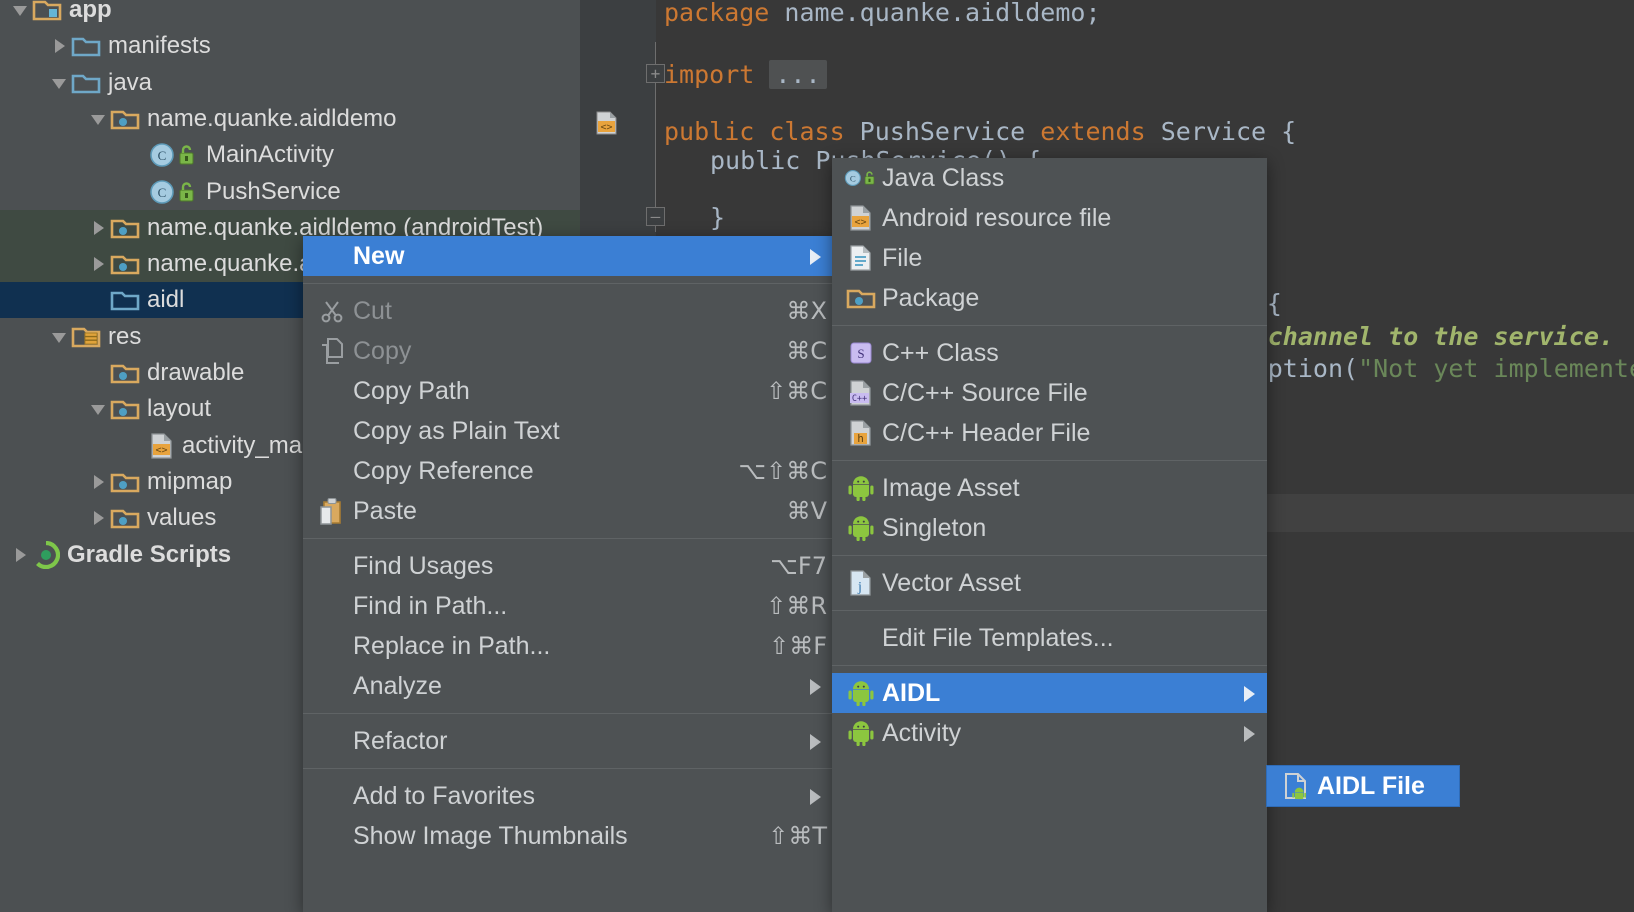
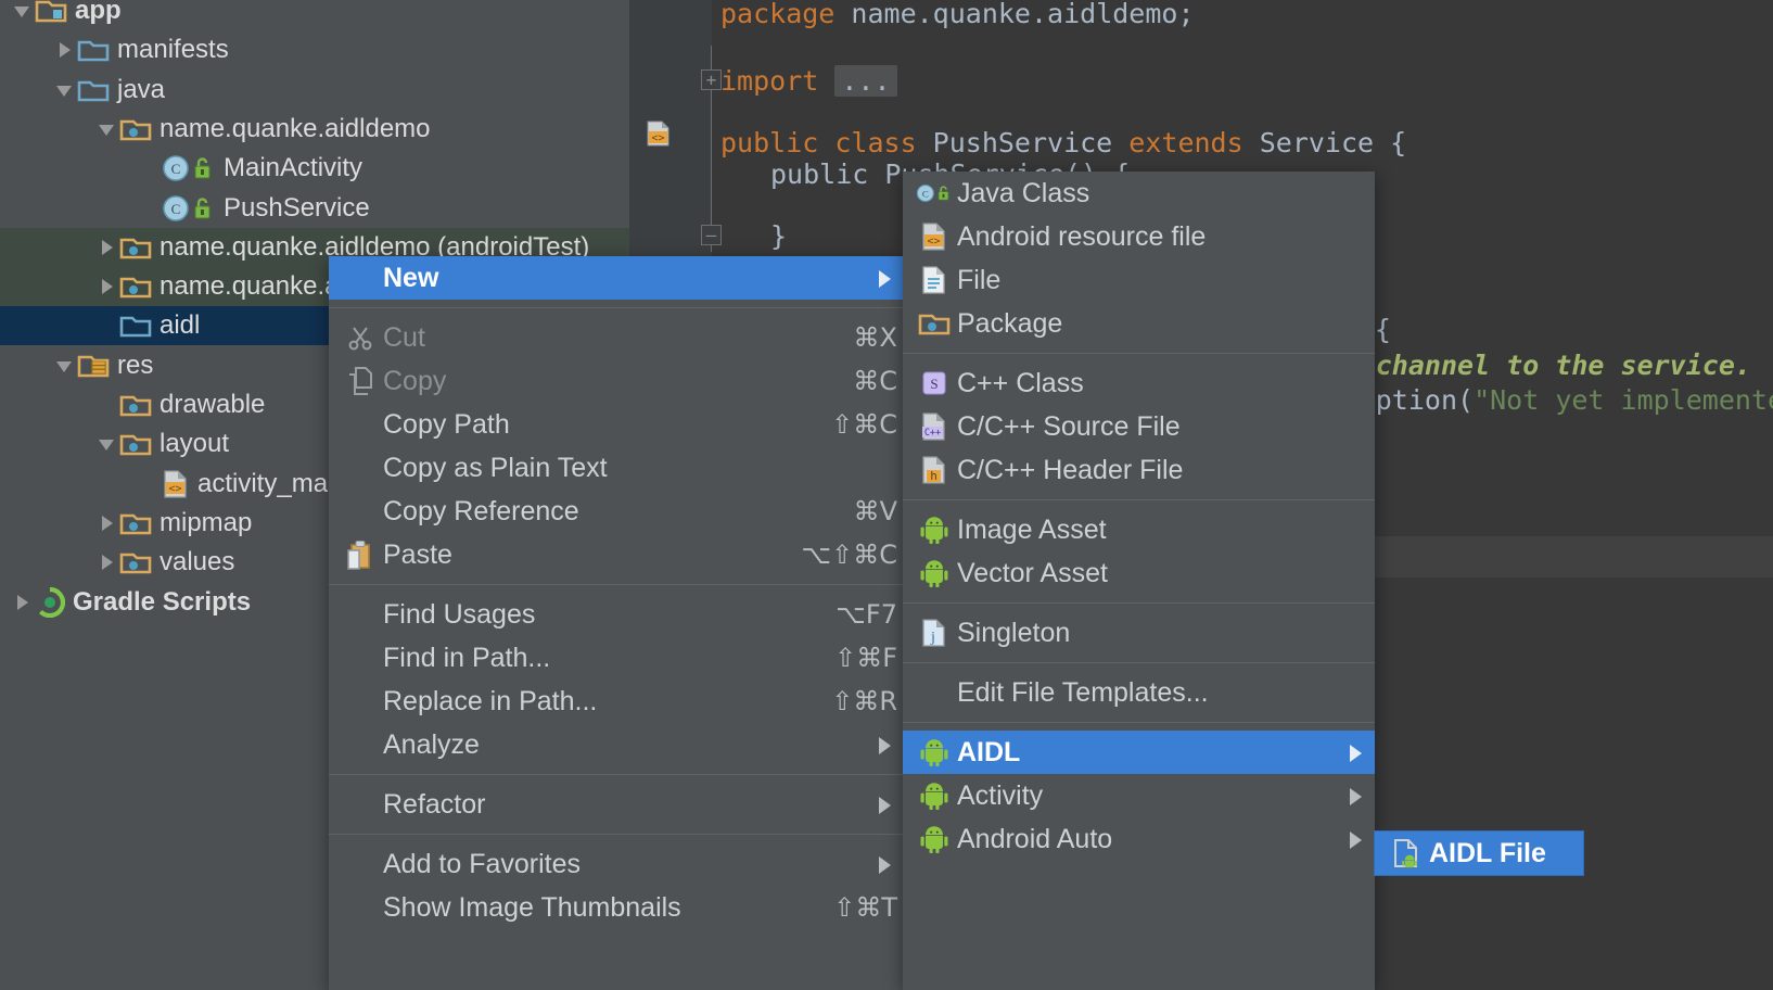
  <>
  +
  –
  package name.quanke.aidldemo;
  import ...
  public class PushService extends Service {
  }
  app
  manifests
  java
  name.quanke.aidldemo
  C
  MainActivity
  C
  PushService
  name.quanke.aidldemo (androidTest)
  aidl
  res
  drawable
  layout
  <>
  mipmap
  values
  Gradle Scripts
  New
  Cut
  ⌘X
  Copy
  ⌘C
  Copy Path
  ⇧⌘C
  Copy as Plain Text
  Copy Reference
- ⌥⇧⌘C
+ ⌘V
  Paste
- ⌘V
+ ⌥⇧⌘C
  Find Usages
  ⌥F7
  Find in Path...
- ⇧⌘R
+ ⇧⌘F
  Replace in Path...
- ⇧⌘F
+ ⇧⌘R
  Analyze
  Refactor
  Add to Favorites
  Show Image Thumbnails
  ⇧⌘T
  C
  Java Class
  <>
  Android resource file
  File
  Package
  S
  C++ Class
  C++
  C/C++ Source File
  h
  C/C++ Header File
  Image Asset
- Singleton
+ Vector Asset
  j
- Vector Asset
+ Singleton
  Edit File Templates...
  AIDL
  Activity
+ Android Auto
  AIDL File
